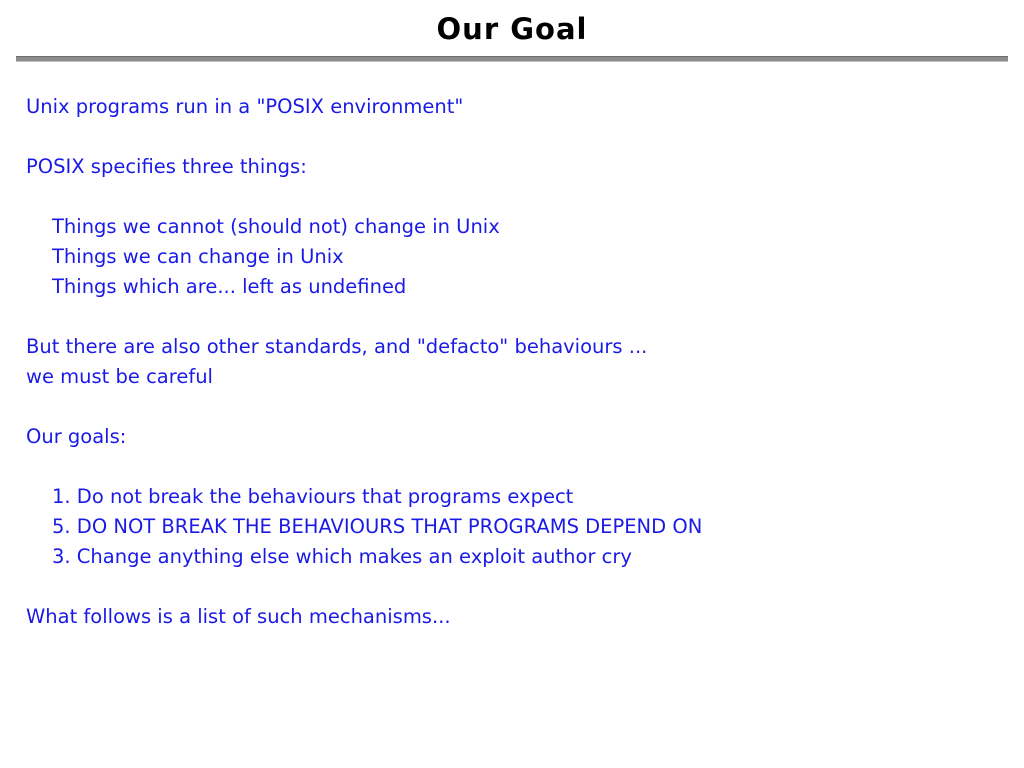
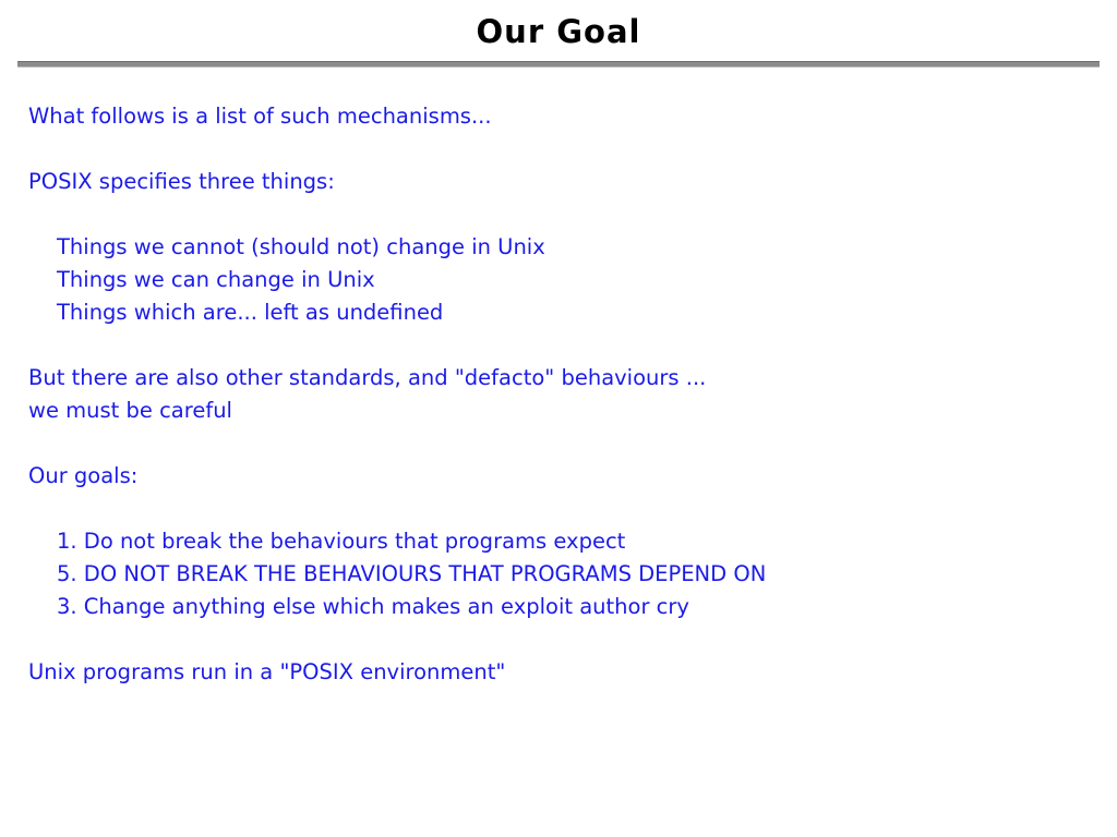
  Our Goal
- Unix programs run in a "POSIX environment"
+ What follows is a list of such mechanisms...
  POSIX specifies three things:
  Things we cannot (should not) change in Unix
  Things we can change in Unix
  Things which are... left as undefined
  But there are also other standards, and "defacto" behaviours ...
  we must be careful
  Our goals:
  1. Do not break the behaviours that programs expect
  5. DO NOT BREAK THE BEHAVIOURS THAT PROGRAMS DEPEND ON
  3. Change anything else which makes an exploit author cry
- What follows is a list of such mechanisms...
+ Unix programs run in a "POSIX environment"
